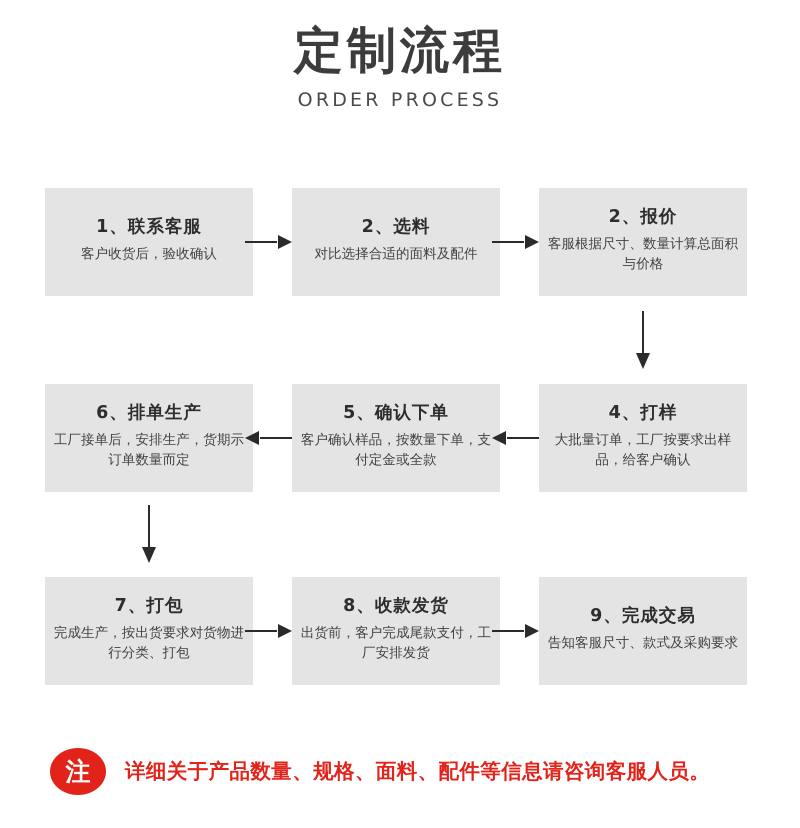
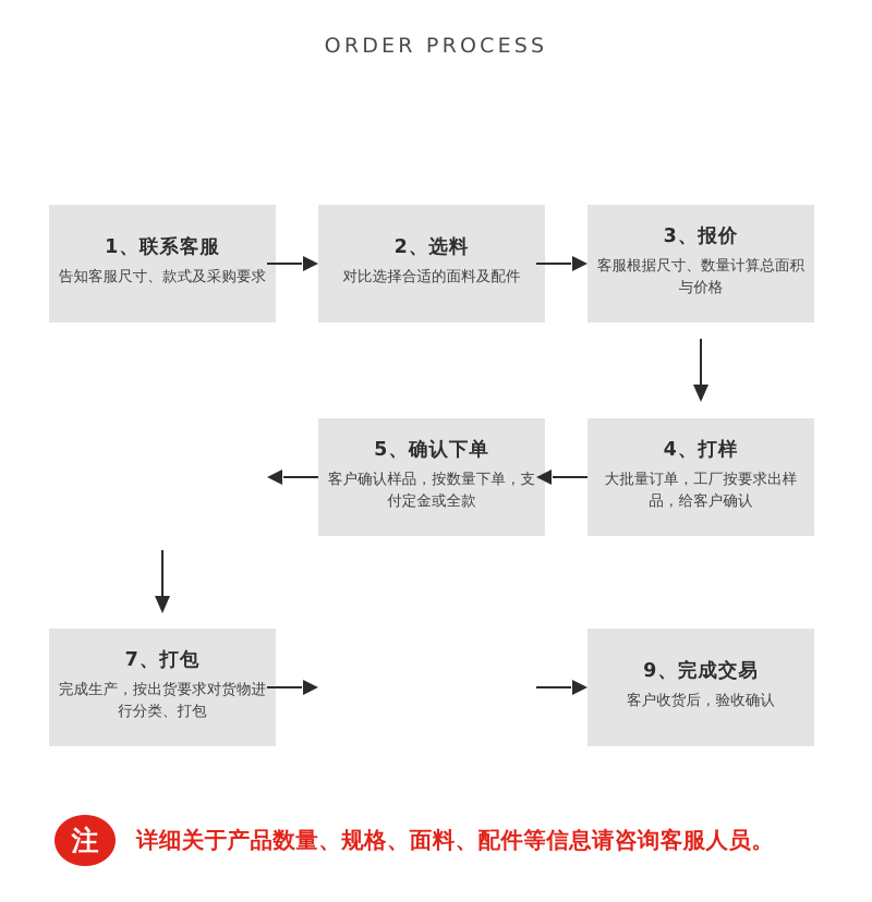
- 定制流程
  ORDER PROCESS
  1、联系客服
- 客户收货后，验收确认
+ 告知客服尺寸、款式及采购要求
  2、选料
  对比选择合适的面料及配件
- 2、报价
+ 3、报价
  客服根据尺寸、数量计算总面积与价格
- 6、排单生产
- 工厂接单后，安排生产，货期示订单数量而定
  5、确认下单
  客户确认样品，按数量下单，支付定金或全款
  4、打样
  大批量订单，工厂按要求出样品，给客户确认
  7、打包
  完成生产，按出货要求对货物进行分类、打包
- 8、收款发货
- 出货前，客户完成尾款支付，工厂安排发货
  9、完成交易
- 告知客服尺寸、款式及采购要求
+ 客户收货后，验收确认
  注
  详细关于产品数量、规格、面料、配件等信息请咨询客服人员。
